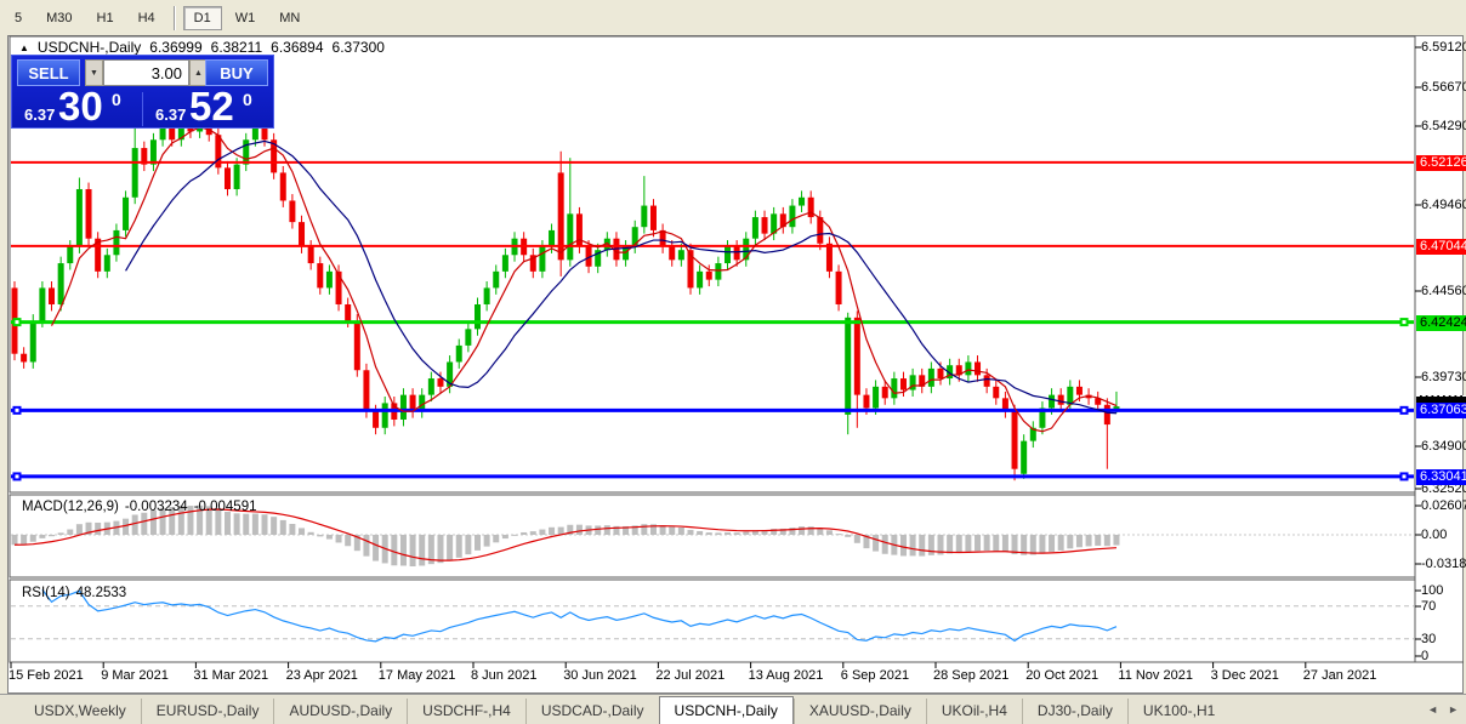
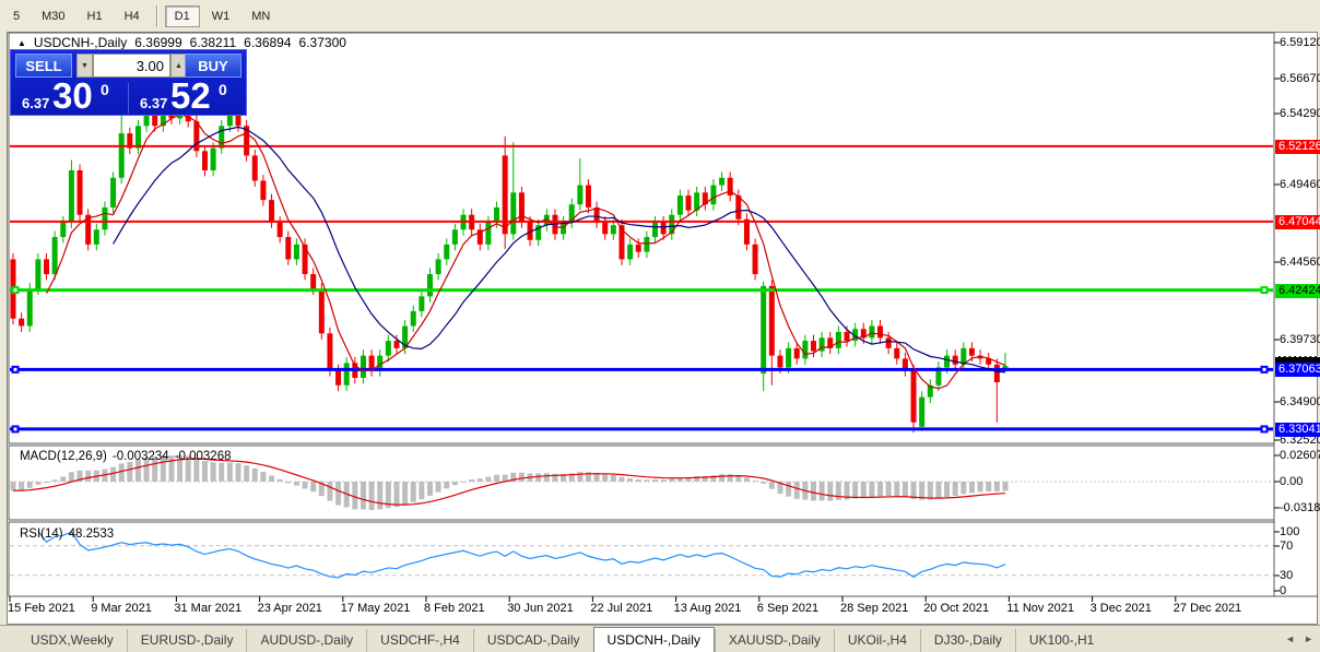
  5
  M30
  H1
  H4
  D1
  W1
  MN
  ▲
  USDCNH-,Daily
  6.36999
  6.38211
  6.36894
  6.37300
  SELL
  3.00
  BUY
  6.37
  30
  0
  6.37
  52
  0
  6.5912
  6.5667
  6.5429
  6.4946
  6.4456
  6.3973
  6.3490
  6.3252
  6.52126
  6.47044
  6.42424
  6.37063
  6.33041
  MACD(12,26,9)
  -0.003234
- -0.004591
+ -0.003268
  RSI(14)
  48.2533
  0.0260
  0.00
  -0.0318
  100
  70
  30
  0
  15 Feb 2021
  9 Mar 2021
  31 Mar 2021
  23 Apr 2021
  17 May 2021
- 8 Jun 2021
+ 8 Feb 2021
  30 Jun 2021
  22 Jul 2021
  13 Aug 2021
  6 Sep 2021
  28 Sep 2021
  20 Oct 2021
  11 Nov 2021
  3 Dec 2021
- 27 Jan 2021
+ 27 Dec 2021
  USDX,Weekly
  EURUSD-,Daily
  AUDUSD-,Daily
  USDCHF-,H4
  USDCAD-,Daily
  USDCNH-,Daily
  XAUUSD-,Daily
  UKOil-,H4
  DJ30-,Daily
  UK100-,H1
  ◄
  ►
